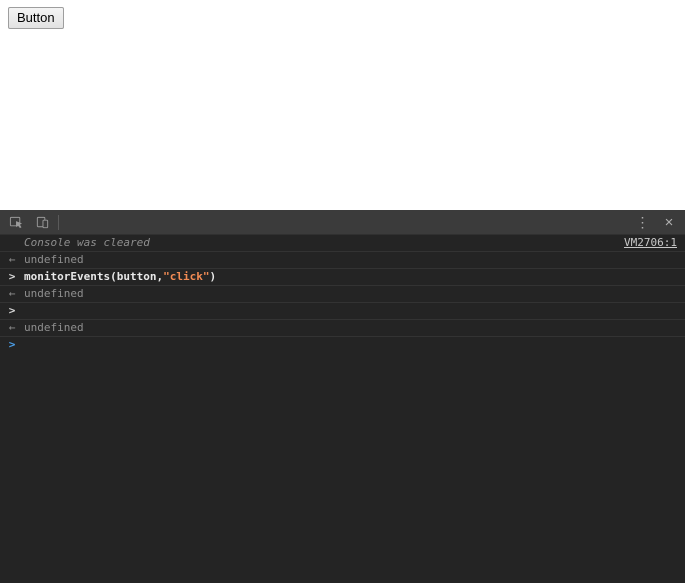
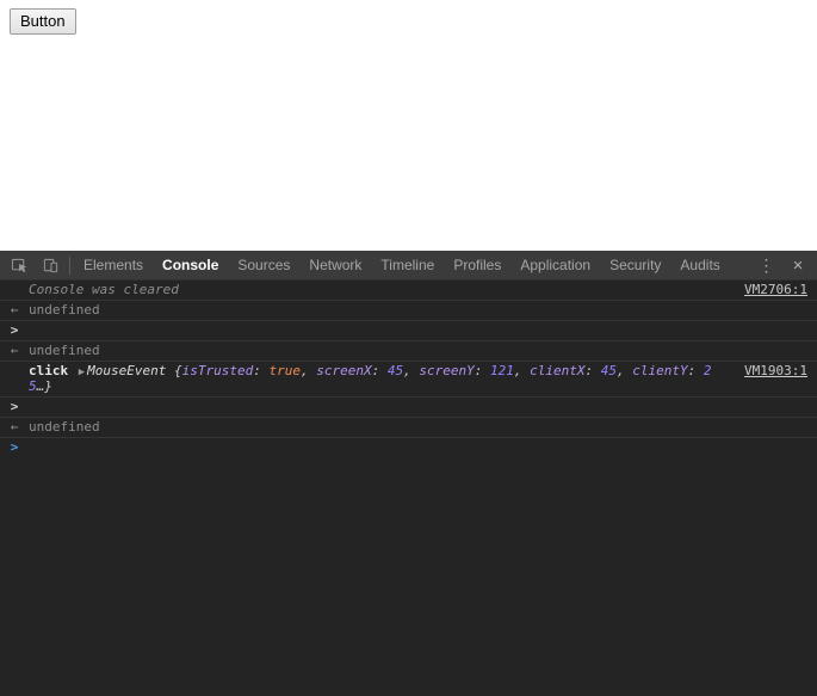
  Button
+ Elements
+ Console
+ Sources
+ Network
+ Timeline
+ Profiles
+ Application
+ Security
+ Audits
  ⋮
  ×
  Console was cleared
  VM2706:1
  ←
  undefined
  >
- monitorEvents(button,"click")
  ←
  undefined
+ click ▶ MouseEvent {isTrusted: true, screenX: 45, screenY: 121, clientX: 45, clientY: 25…}
+ VM1903:1
  >
  ←
  undefined
  >
